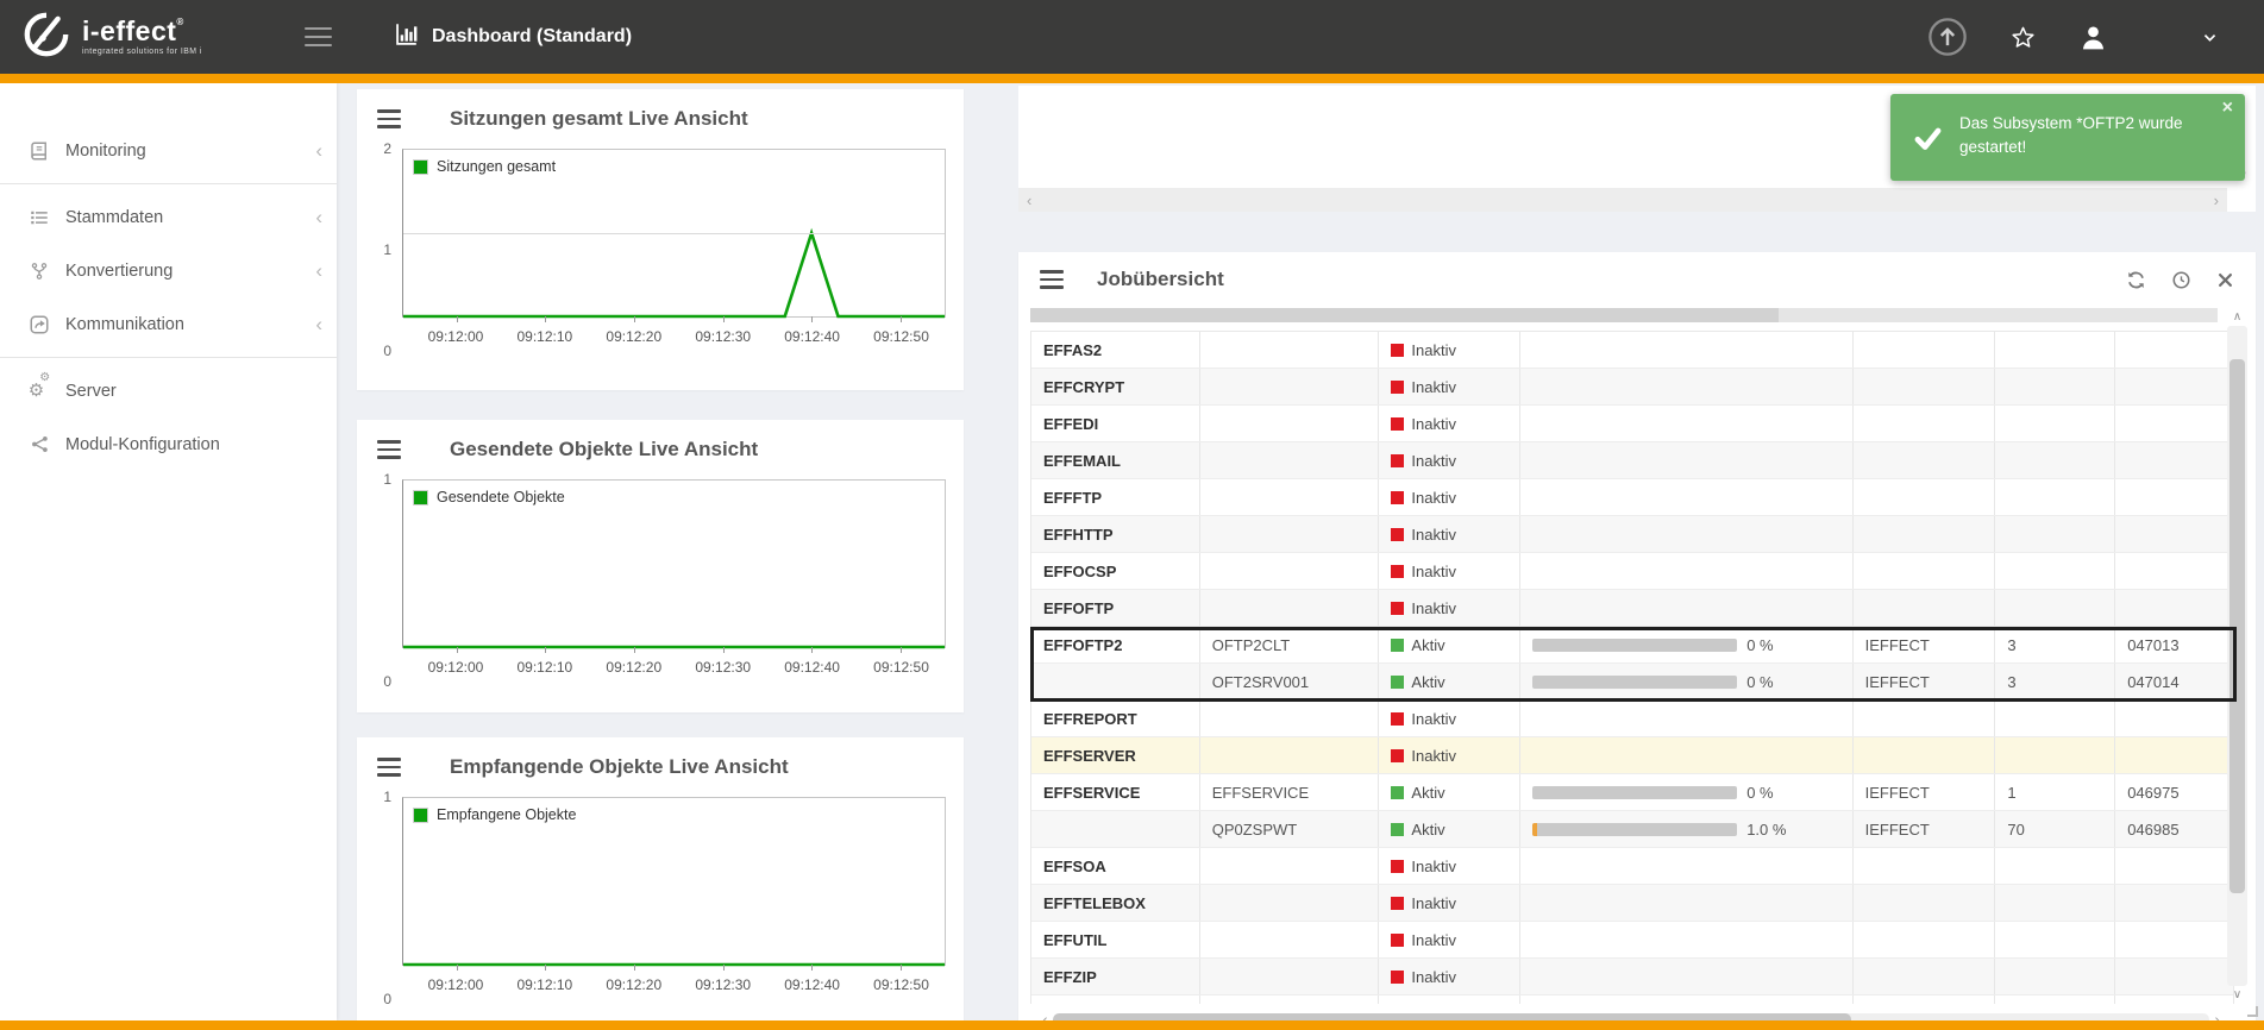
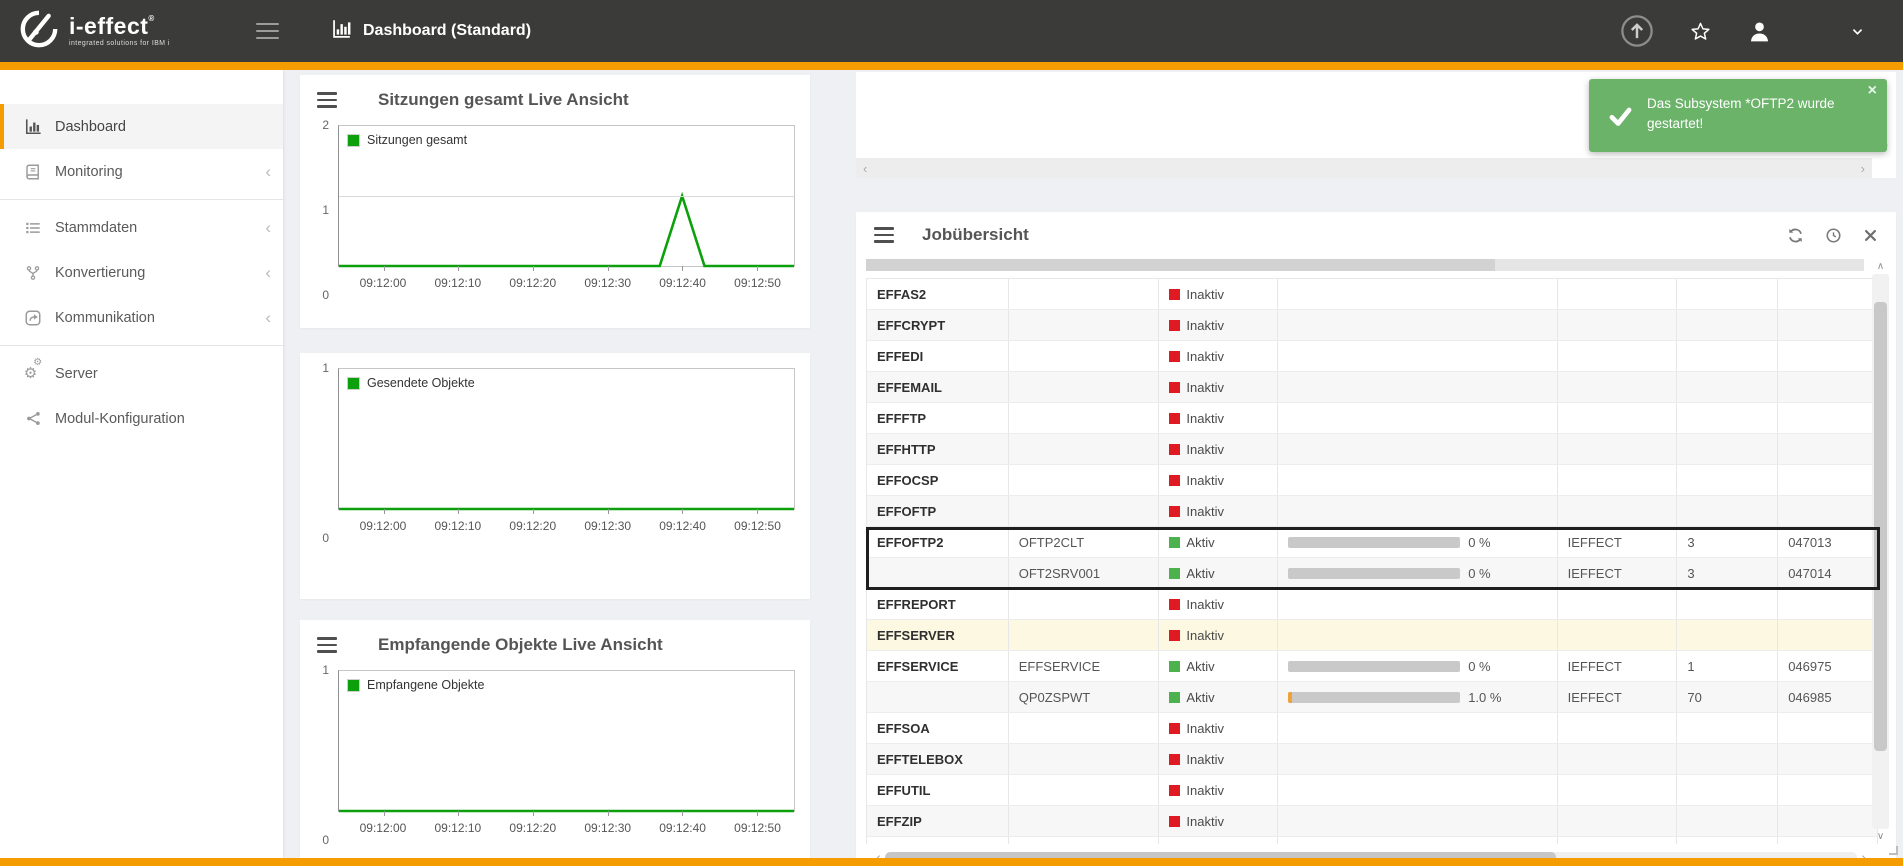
  i-effect®
  Dashboard (Standard)
+ Dashboard
  Monitoring
  ‹
  Stammdaten
  ‹
  Konvertierung
  ‹
  Kommunikation
  ‹
  ⚙
  ⚙
  Server
  Modul-Konfiguration
  Sitzungen gesamt Live Ansicht
  2
  1
  0
  Sitzungen gesamt
  09:12:00
  09:12:10
  09:12:20
  09:12:30
  09:12:40
  09:12:50
- Gesendete Objekte Live Ansicht
  1
  0
  Gesendete Objekte
  09:12:00
  09:12:10
  09:12:20
  09:12:30
  09:12:40
  09:12:50
  Empfangende Objekte Live Ansicht
  1
  0
  Empfangene Objekte
  09:12:00
  09:12:10
  09:12:20
  09:12:30
  09:12:40
  09:12:50
  ‹
  ›
  Jobübersicht
  EFFAS2
  Inaktiv
  EFFCRYPT
  Inaktiv
  EFFEDI
  Inaktiv
  EFFEMAIL
  Inaktiv
  EFFFTP
  Inaktiv
  EFFHTTP
  Inaktiv
  EFFOCSP
  Inaktiv
  EFFOFTP
  Inaktiv
  EFFOFTP2
  OFTP2CLT
  Aktiv
  0 %
  IEFFECT
  3
  047013
  OFT2SRV001
  Aktiv
  0 %
  IEFFECT
  3
  047014
  EFFREPORT
  Inaktiv
  EFFSERVER
  Inaktiv
  EFFSERVICE
  EFFSERVICE
  Aktiv
  0 %
  IEFFECT
  1
  046975
  QP0ZSPWT
  Aktiv
  1.0 %
  IEFFECT
  70
  046985
  EFFSOA
  Inaktiv
  EFFTELEBOX
  Inaktiv
  EFFUTIL
  Inaktiv
  EFFZIP
  Inaktiv
  ‹
  ›
  ∧
  ∨
  Das Subsystem *OFTP2 wurde gestartet!
  ×
